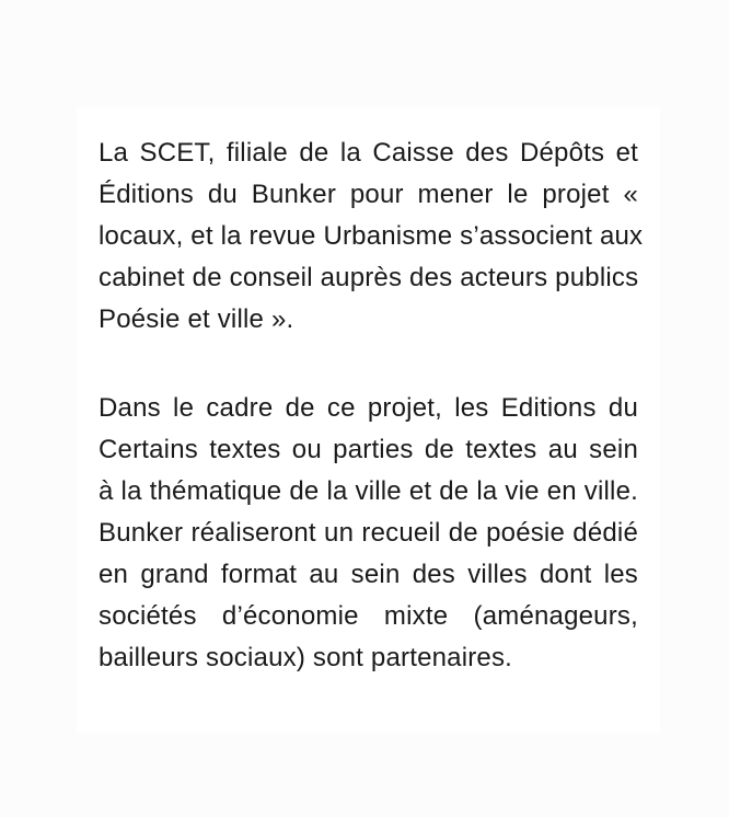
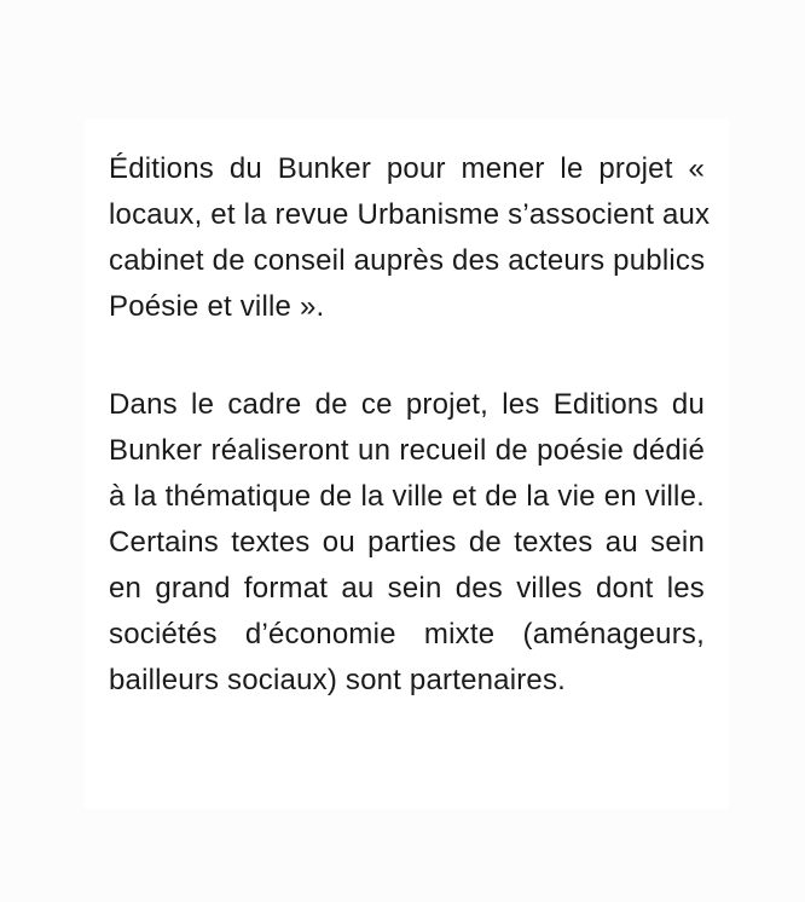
- La SCET, filiale de la Caisse des Dépôts et
  Éditions du Bunker pour mener le projet «
  locaux, et la revue Urbanisme s’associent aux
  cabinet de conseil auprès des acteurs publics
  Poésie et ville ».
  Dans le cadre de ce projet, les Editions du
- Certains textes ou parties de textes au sein
+ Bunker réaliseront un recueil de poésie dédié
  à la thématique de la ville et de la vie en ville.
- Bunker réaliseront un recueil de poésie dédié
+ Certains textes ou parties de textes au sein
  en grand format au sein des villes dont les
  sociétés d’économie mixte (aménageurs,
  bailleurs sociaux) sont partenaires.
